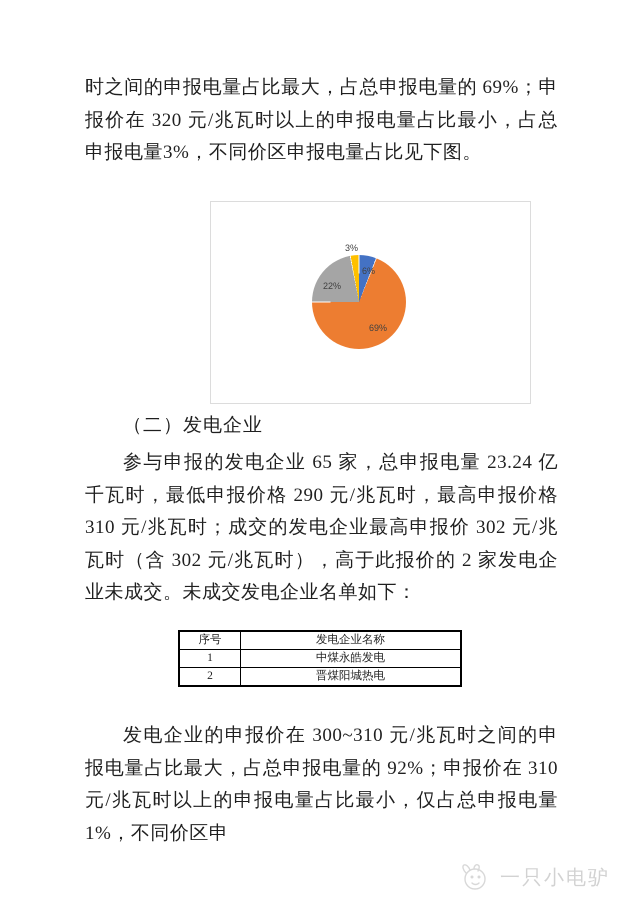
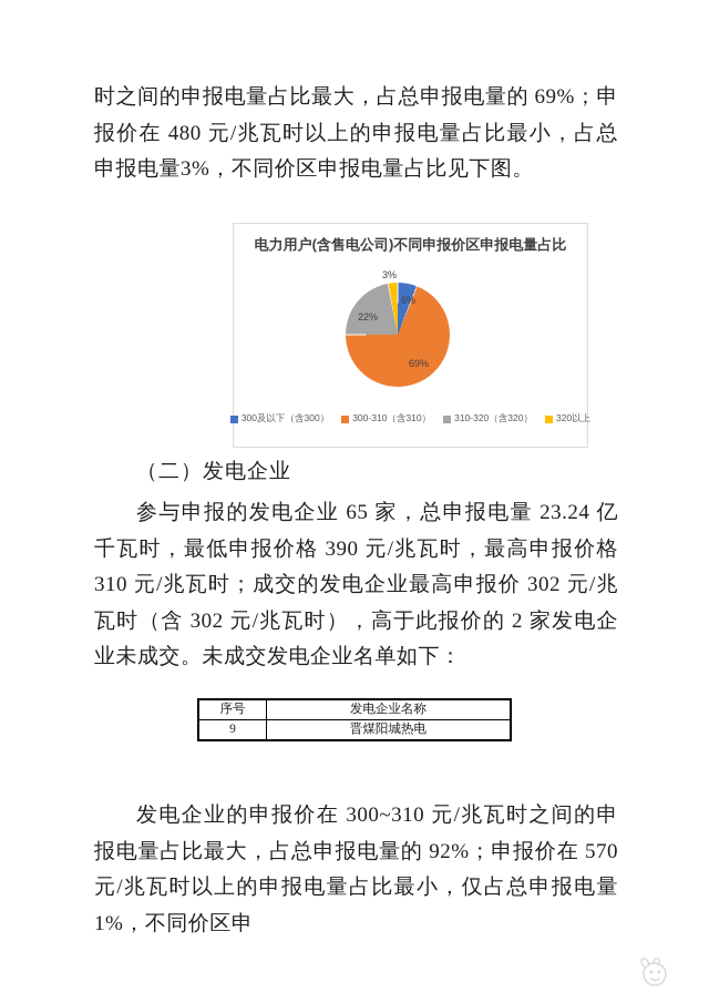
- 时之间的申报电量占比最大，占总申报电量的 69%；申报价在 320 元/兆瓦时以上的申报电量占比最小，占总申报电量3%，不同价区申报电量占比见下图。
+ 时之间的申报电量占比最大，占总申报电量的 69%；申报价在 480 元/兆瓦时以上的申报电量占比最小，占总申报电量3%，不同价区申报电量占比见下图。
+ 电力用户(含售电公司)不同申报价区申报电量占比
  3%
  6%
  69%
  22%
+ 300及以下（含300）
+ 300-310（含310）
+ 310-320（含320）
+ 320以上
  （二）发电企业
- 参与申报的发电企业 65 家，总申报电量 23.24 亿千瓦时，最低申报价格 290 元/兆瓦时，最高申报价格 310 元/兆瓦时；成交的发电企业最高申报价 302 元/兆瓦时（含 302 元/兆瓦时），高于此报价的 2 家发电企业未成交。未成交发电企业名单如下：
+ 参与申报的发电企业 65 家，总申报电量 23.24 亿千瓦时，最低申报价格 390 元/兆瓦时，最高申报价格 310 元/兆瓦时；成交的发电企业最高申报价 302 元/兆瓦时（含 302 元/兆瓦时），高于此报价的 2 家发电企业未成交。未成交发电企业名单如下：
  序号	发电企业名称
- 1	中煤永皓发电
- 2	晋煤阳城热电
+ 9	晋煤阳城热电
- 发电企业的申报价在 300~310 元/兆瓦时之间的申报电量占比最大，占总申报电量的 92%；申报价在 310 元/兆瓦时以上的申报电量占比最小，仅占总申报电量 1%，不同价区申
+ 发电企业的申报价在 300~310 元/兆瓦时之间的申报电量占比最大，占总申报电量的 92%；申报价在 570 元/兆瓦时以上的申报电量占比最小，仅占总申报电量 1%，不同价区申
- 一只小电驴
